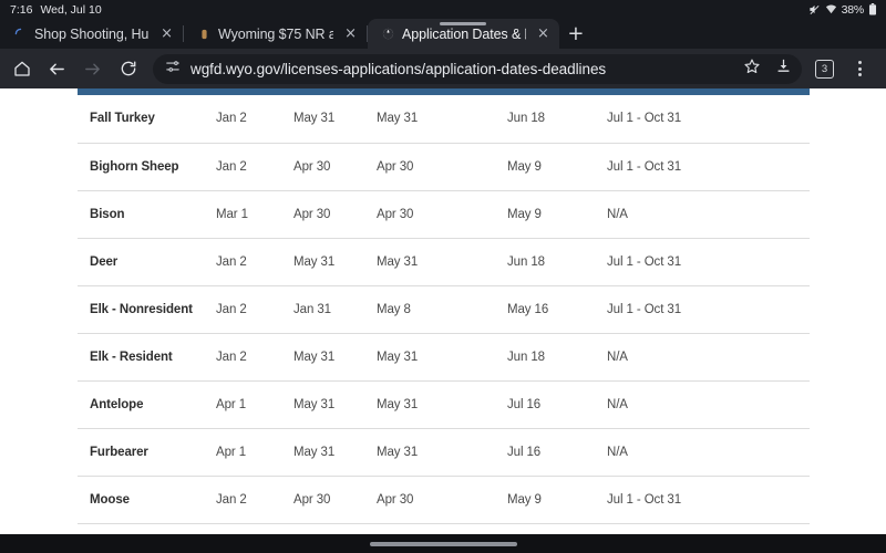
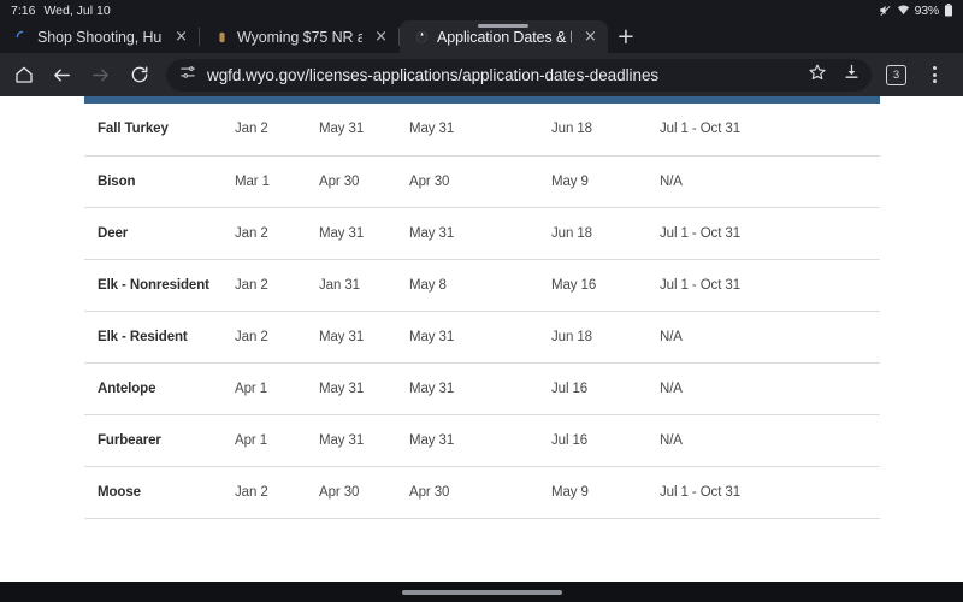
  7:16
  Wed, Jul 10
- 38%
+ 93%
  Shop Shooting, Hu
  ×
  Wyoming $75 NR a
  ×
  Application Dates &
  ×
  +
  wgfd.wyo.gov/licenses-applications/application-dates-deadlines
  3
  Fall Turkey	Jan 2	May 31	May 31	Jun 18	Jul 1 - Oct 31
- Bighorn Sheep	Jan 2	Apr 30	Apr 30	May 9	Jul 1 - Oct 31
  Bison	Mar 1	Apr 30	Apr 30	May 9	N/A
  Deer	Jan 2	May 31	May 31	Jun 18	Jul 1 - Oct 31
  Elk - Nonresident	Jan 2	Jan 31	May 8	May 16	Jul 1 - Oct 31
  Elk - Resident	Jan 2	May 31	May 31	Jun 18	N/A
  Antelope	Apr 1	May 31	May 31	Jul 16	N/A
  Furbearer	Apr 1	May 31	May 31	Jul 16	N/A
  Moose	Jan 2	Apr 30	Apr 30	May 9	Jul 1 - Oct 31
